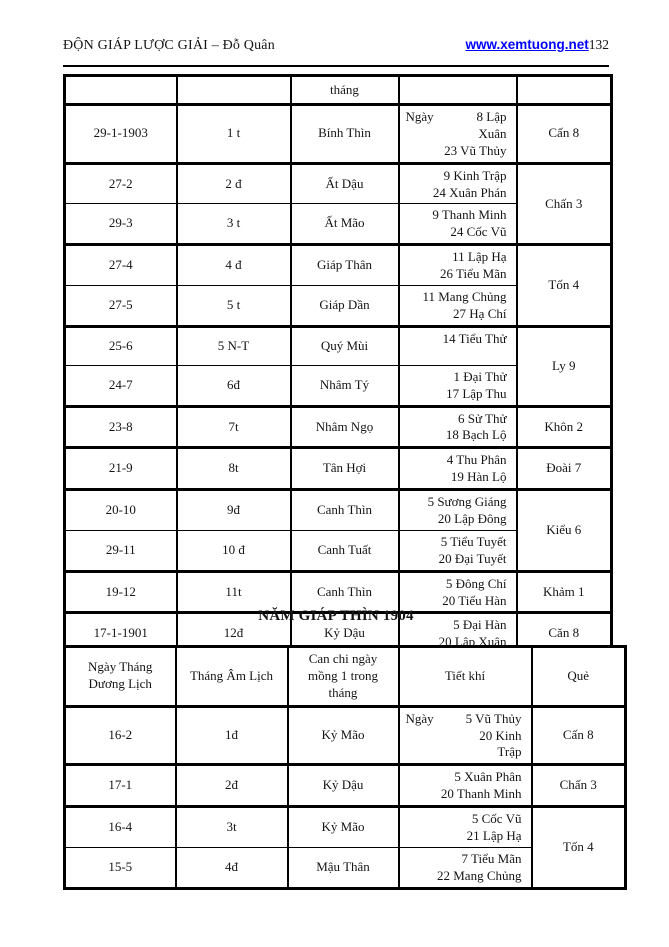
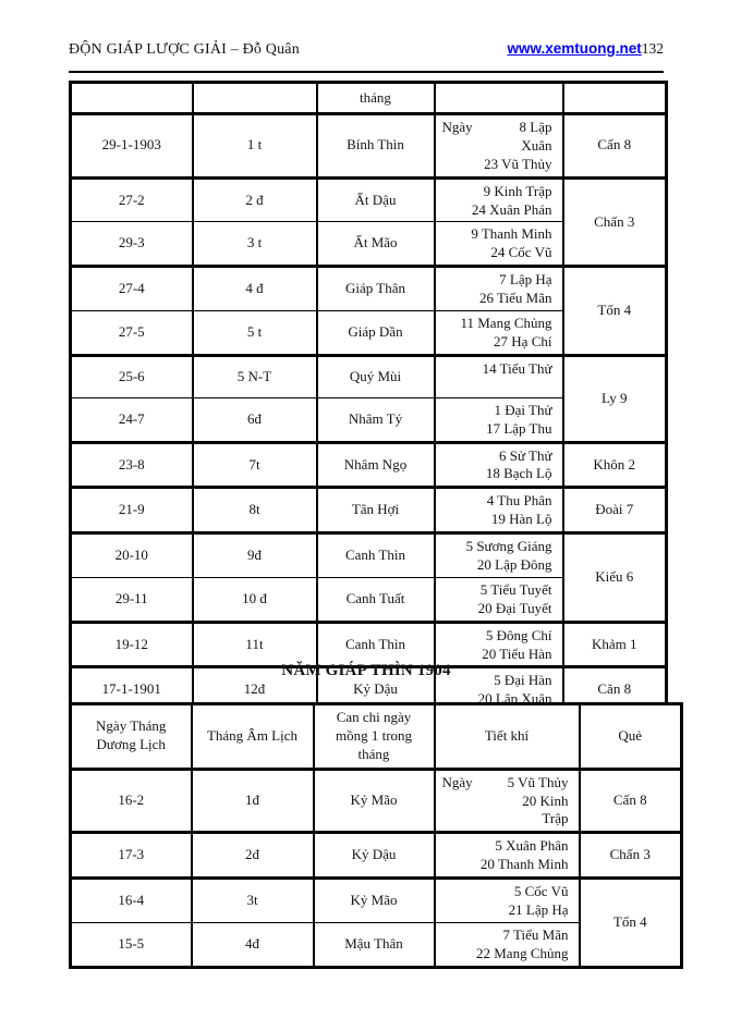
  ĐỘN GIÁP LƯỢC GIẢI – Đỗ Quân
  www.xemtuong.net132
  		tháng
  29-1-1903	1 t	Bính Thìn	Ngày 8 LậpXuân23 Vũ Thủy	Cấn 8
  27-2	2 đ	Ất Dậu	9 Kinh Trập24 Xuân Phán	Chấn 3
  29-3	3 t	Ất Mão	9 Thanh Minh24 Cốc Vũ
- 27-4	4 đ	Giáp Thân	11 Lập Hạ26 Tiểu Mãn	Tốn 4
+ 27-4	4 đ	Giáp Thân	7 Lập Hạ26 Tiểu Mãn	Tốn 4
  27-5	5 t	Giáp Dần	11 Mang Chủng27 Hạ Chí
  25-6	5 N-T	Quý Mùi	14 Tiểu Thử	Ly 9
  24-7	6đ	Nhâm Tý	1 Đại Thử17 Lập Thu
  23-8	7t	Nhâm Ngọ	6 Sử Thử18 Bạch Lộ	Khôn 2
  21-9	8t	Tân Hợi	4 Thu Phân19 Hàn Lộ	Đoài 7
  20-10	9đ	Canh Thìn	5 Sương Giáng20 Lập Đông	Kiểu 6
  29-11	10 đ	Canh Tuất	5 Tiểu Tuyết20 Đại Tuyết
  19-12	11t	Canh Thìn	5 Đông Chí20 Tiểu Hàn	Khảm 1
  17-1-1901	12đ	Kỷ Dậu	5 Đại Hàn20 Lập Xuân	Căn 8
  NĂM GIÁP THÌN 1904
  Ngày Tháng Dương Lịch	Tháng Âm Lịch	Can chi ngày mồng 1 trong tháng	Tiết khí	Quẻ
  16-2	1đ	Kỷ Mão	Ngày 5 Vũ Thủy20 KinhTrập	Cấn 8
- 17-1	2đ	Kỷ Dậu	5 Xuân Phân20 Thanh Minh	Chấn 3
+ 17-3	2đ	Kỷ Dậu	5 Xuân Phân20 Thanh Minh	Chấn 3
  16-4	3t	Kỷ Mão	5 Cốc Vũ21 Lập Hạ	Tốn 4
  15-5	4đ	Mậu Thân	7 Tiểu Mãn22 Mang Chủng
